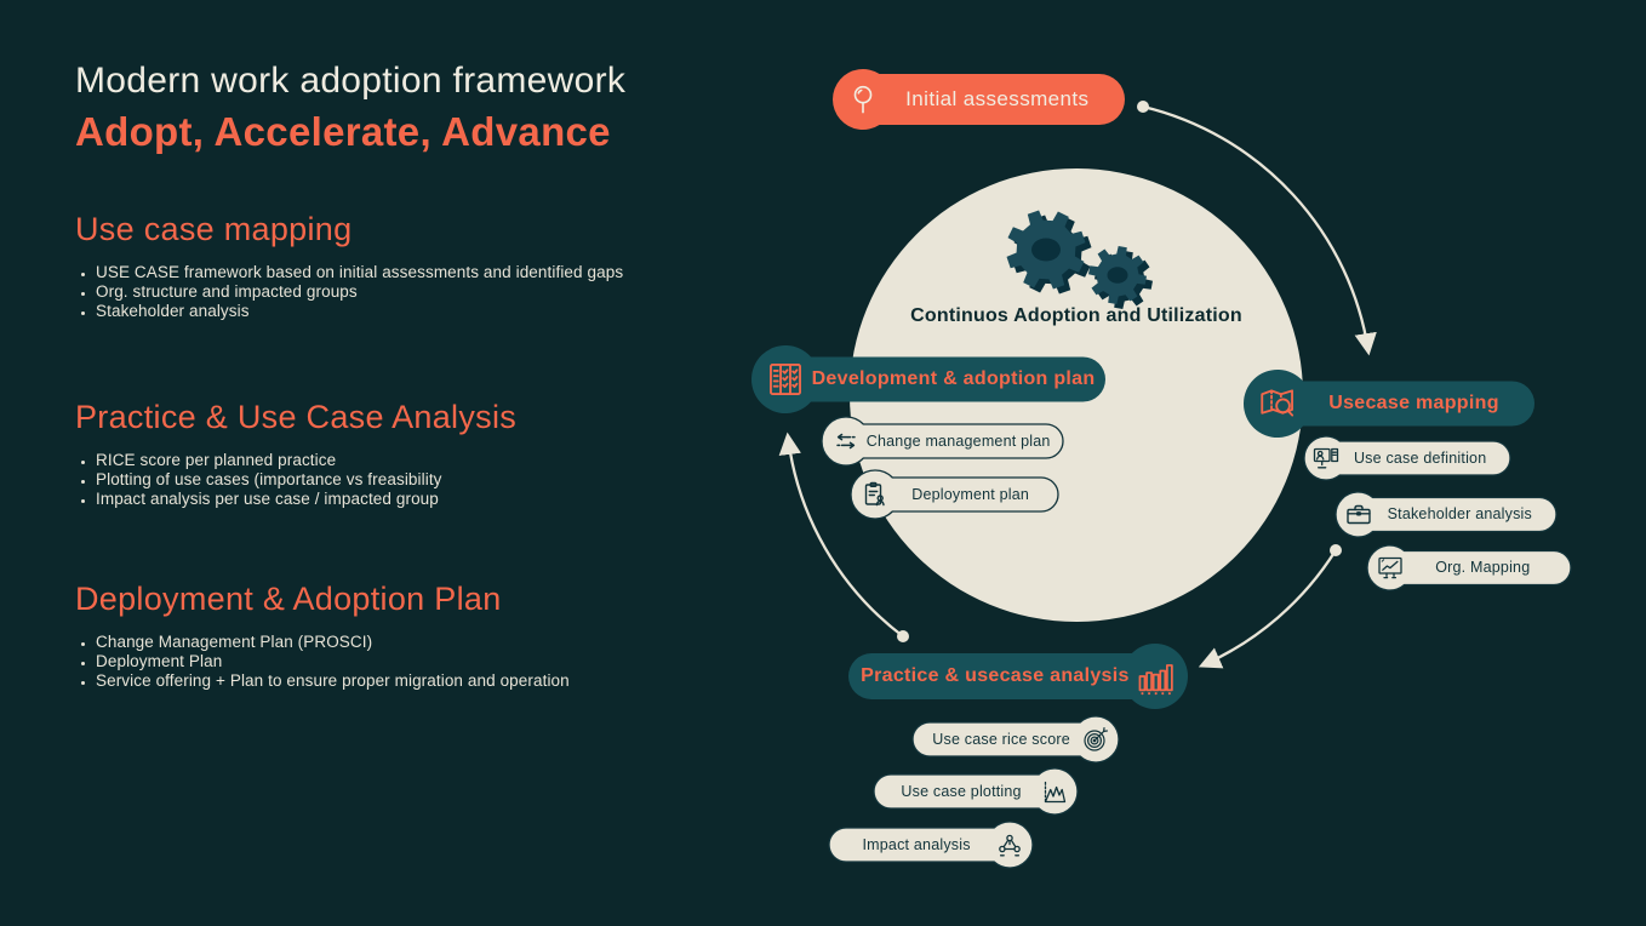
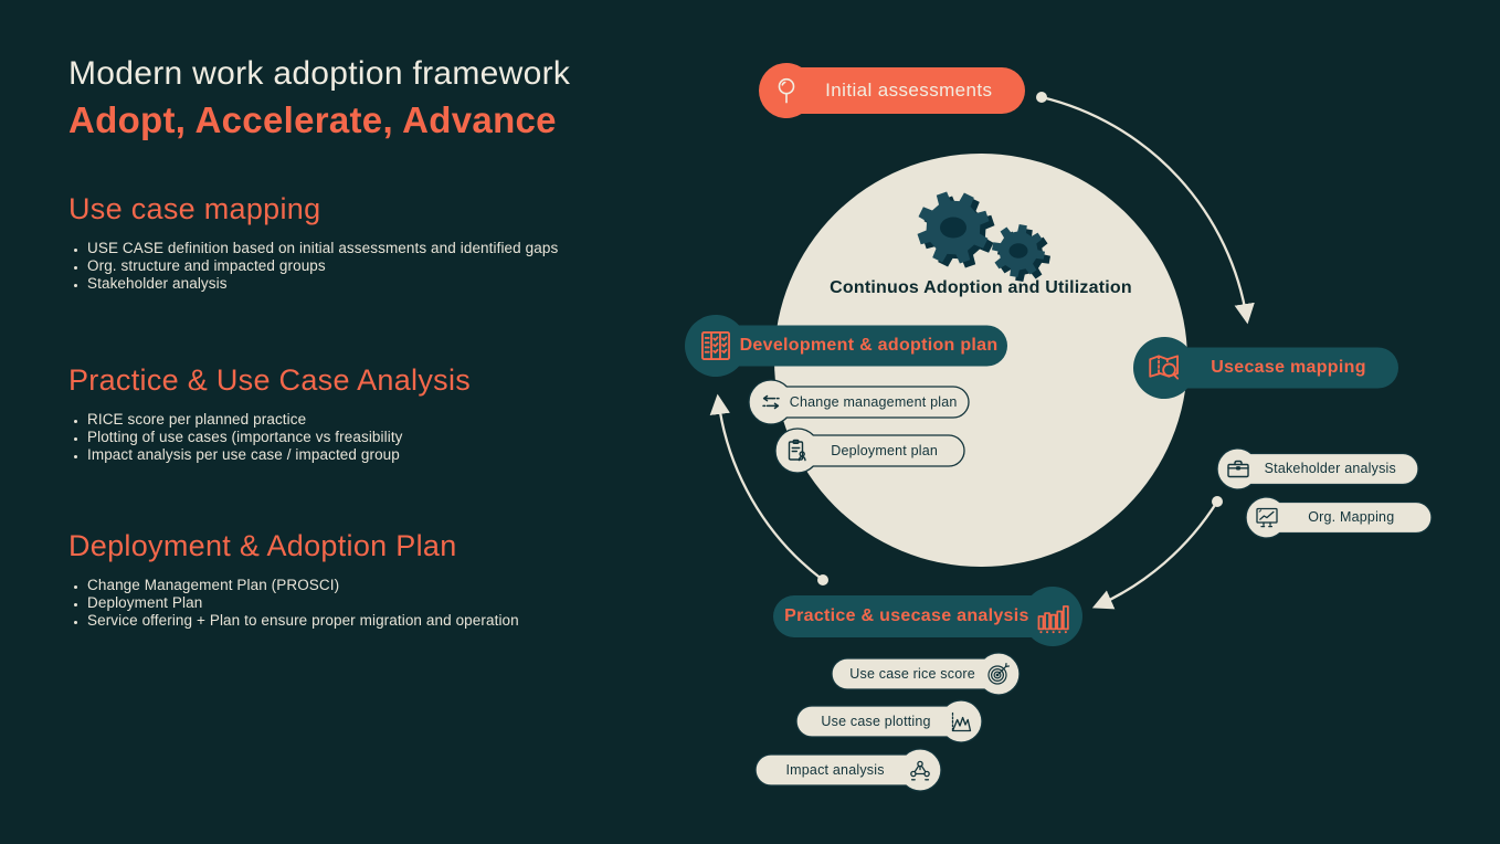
  Modern work adoption framework
  Adopt, Accelerate, Advance
  Use case mapping
- USE CASE framework based on initial assessments and identified gaps
+ USE CASE definition based on initial assessments and identified gaps
  Org. structure and impacted groups
  Stakeholder analysis
  Practice & Use Case Analysis
  RICE score per planned practice
  Plotting of use cases (importance vs freasibility
  Impact analysis per use case / impacted group
  Deployment & Adoption Plan
  Change Management Plan (PROSCI)
  Deployment Plan
  Service offering + Plan to ensure proper migration and operation
  Continuos Adoption and Utilization
  Initial assessments
  Development & adoption plan
  Usecase mapping
  Practice & usecase analysis
  Change management plan
  Deployment plan
- Use case definition
  Stakeholder analysis
  Org. Mapping
  Use case rice score
  Use case plotting
  Impact analysis
